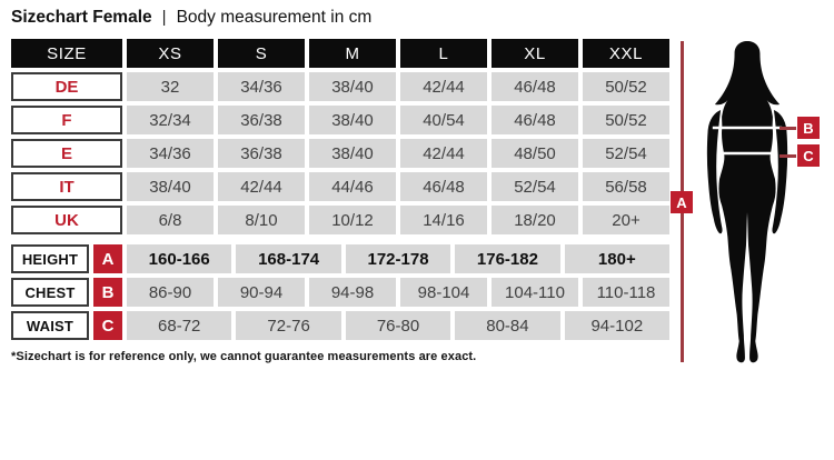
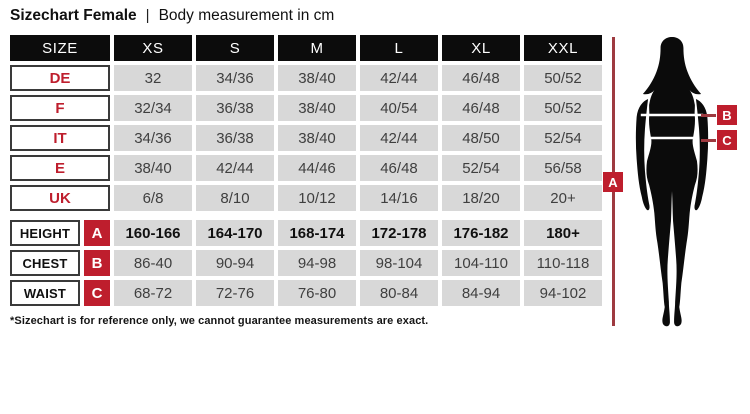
  Sizechart Female
  |
  Body measurement in cm
  SIZE
  XS
  S
  M
  L
  XL
  XXL
  DE
  32
  34/36
  38/40
  42/44
  46/48
  50/52
  F
  32/34
  36/38
  38/40
  40/54
  46/48
  50/52
- E
+ IT
  34/36
  36/38
  38/40
  42/44
  48/50
  52/54
- IT
+ E
  38/40
  42/44
  44/46
  46/48
  52/54
  56/58
  UK
  6/8
  8/10
  10/12
  14/16
  18/20
  20+
  HEIGHT
  A
  160-166
+ 164-170
  168-174
  172-178
  176-182
  180+
  CHEST
  B
- 86-90
+ 86-40
  90-94
  94-98
  98-104
  104-110
  110-118
  WAIST
  C
  68-72
  72-76
  76-80
  80-84
+ 84-94
  94-102
  *Sizechart is for reference only, we cannot guarantee measurements are exact.
  A
  B
  C
